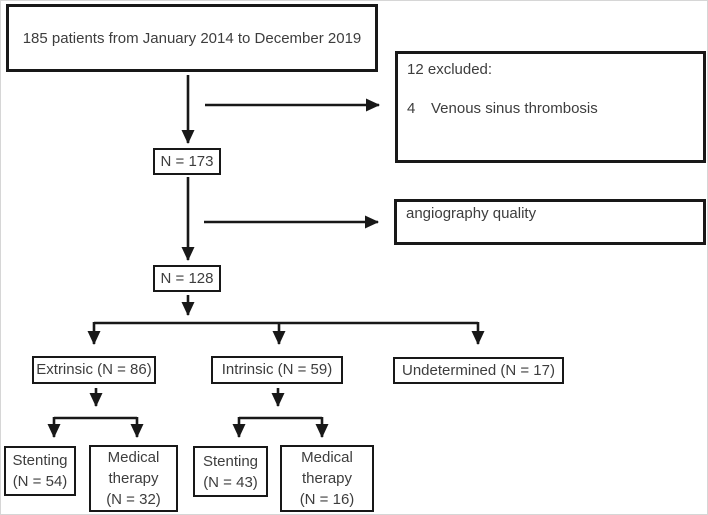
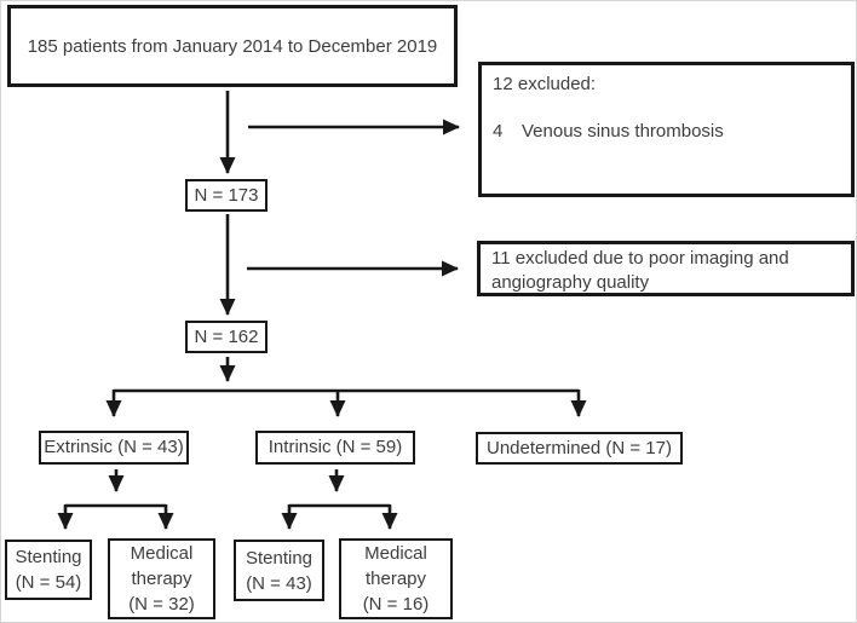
  185 patients from January 2014 to December 2019
  12 excluded:
  4
  Venous sinus thrombosis
  N = 173
+ 11 excluded due to poor imaging and
  angiography quality
- N = 128
+ N = 162
- Extrinsic (N = 86)
+ Extrinsic (N = 43)
  Intrinsic (N = 59)
  Undetermined (N = 17)
  Stenting
  (N = 54)
  Medical
  therapy
  (N = 32)
  Stenting
  (N = 43)
  Medical
  therapy
  (N = 16)
